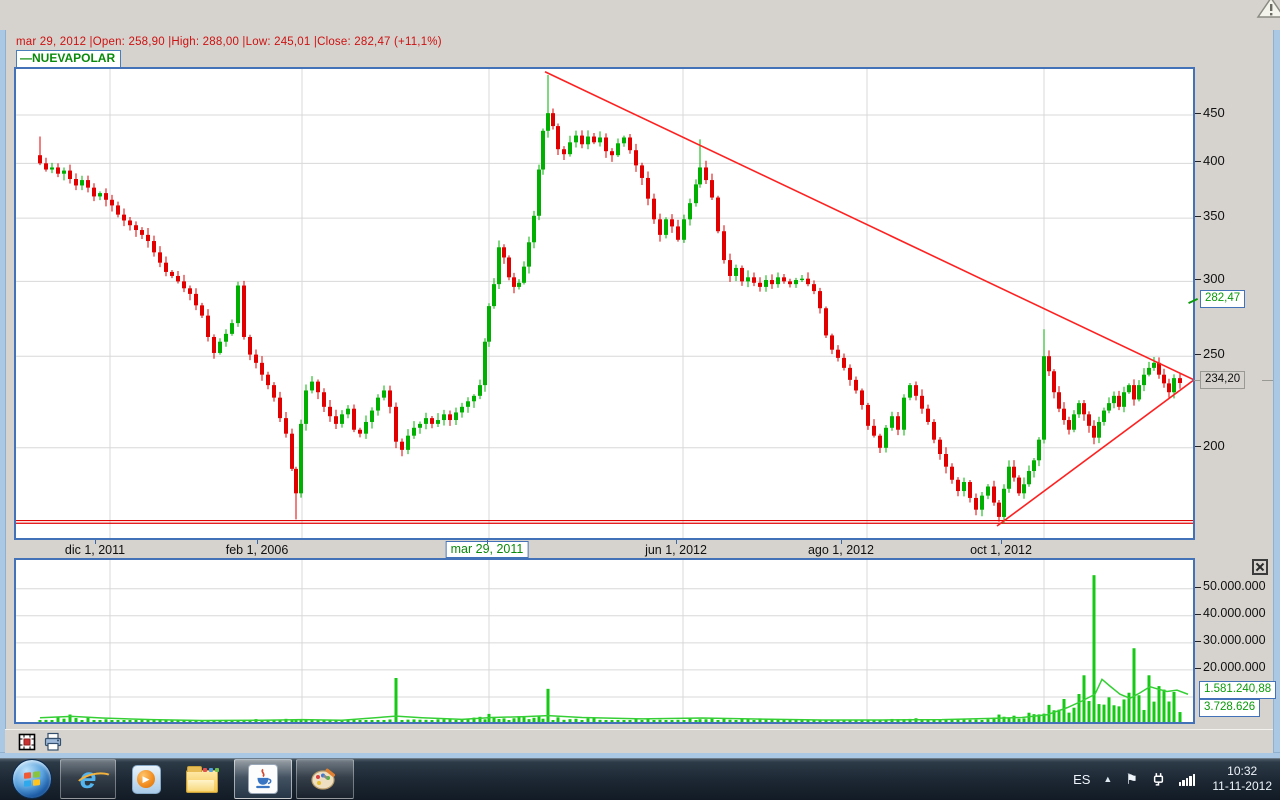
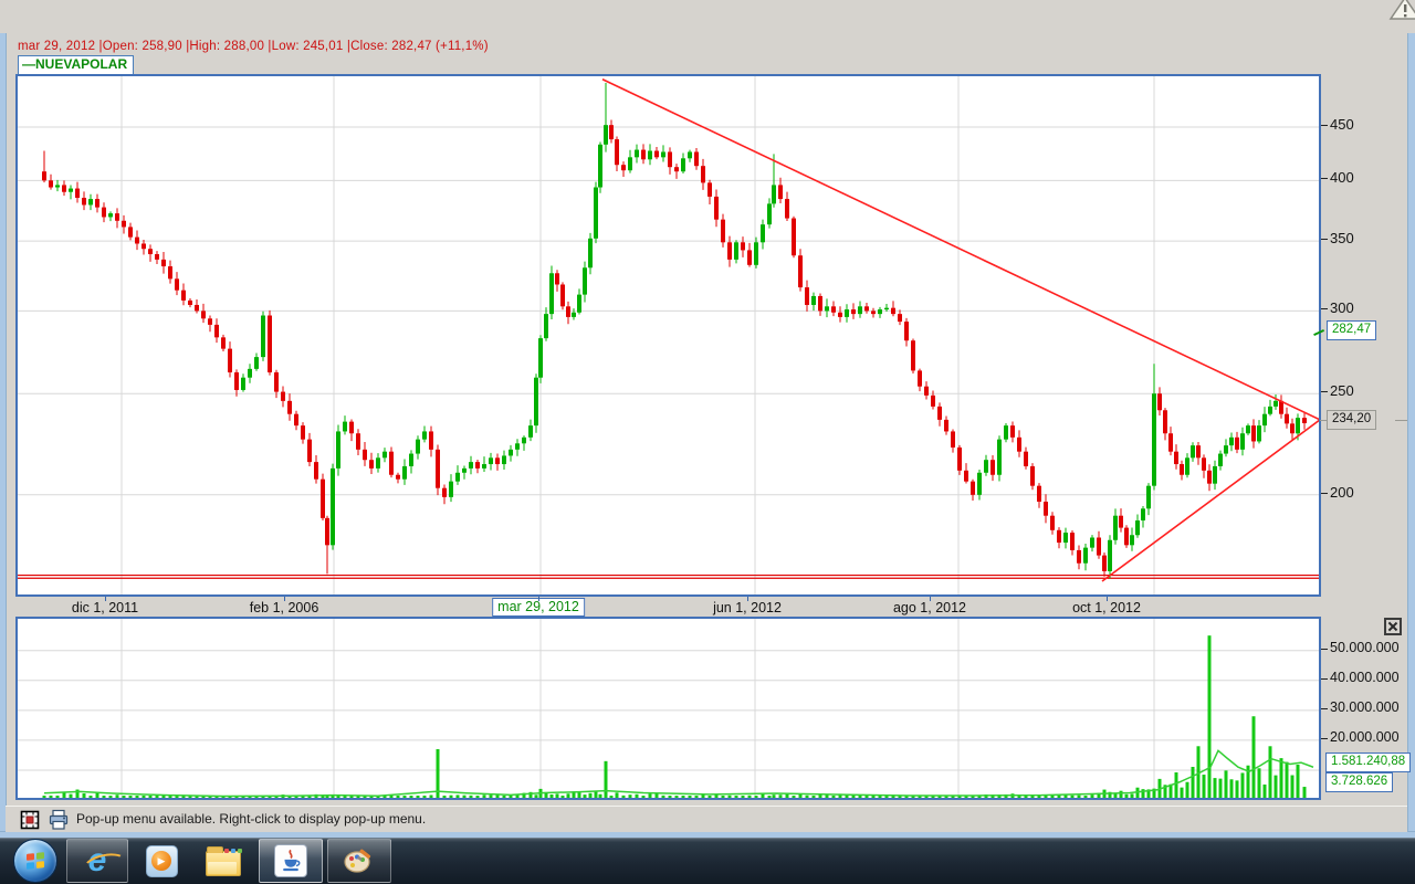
  mar 29, 2012 |Open: 258,90 |High: 288,00 |Low: 245,01 |Close: 282,47 (+11,1%)
  —NUEVAPOLAR
  282,47
  234,20
  1.581.240,88
  3.728.626
  dic 1, 2011
  feb 1, 2006
- mar 29, 2011
+ mar 29, 2012
  jun 1, 2012
  ago 1, 2012
  oct 1, 2012
  450
  400
  350
  300
  250
  200
  50.000.000
  40.000.000
  30.000.000
  20.000.000
+ Pop-up menu available. Right-click to display pop-up menu.
  e
  ▶
- ES
- ▲
- ⚑
- 10:32
- 11-11-2012
